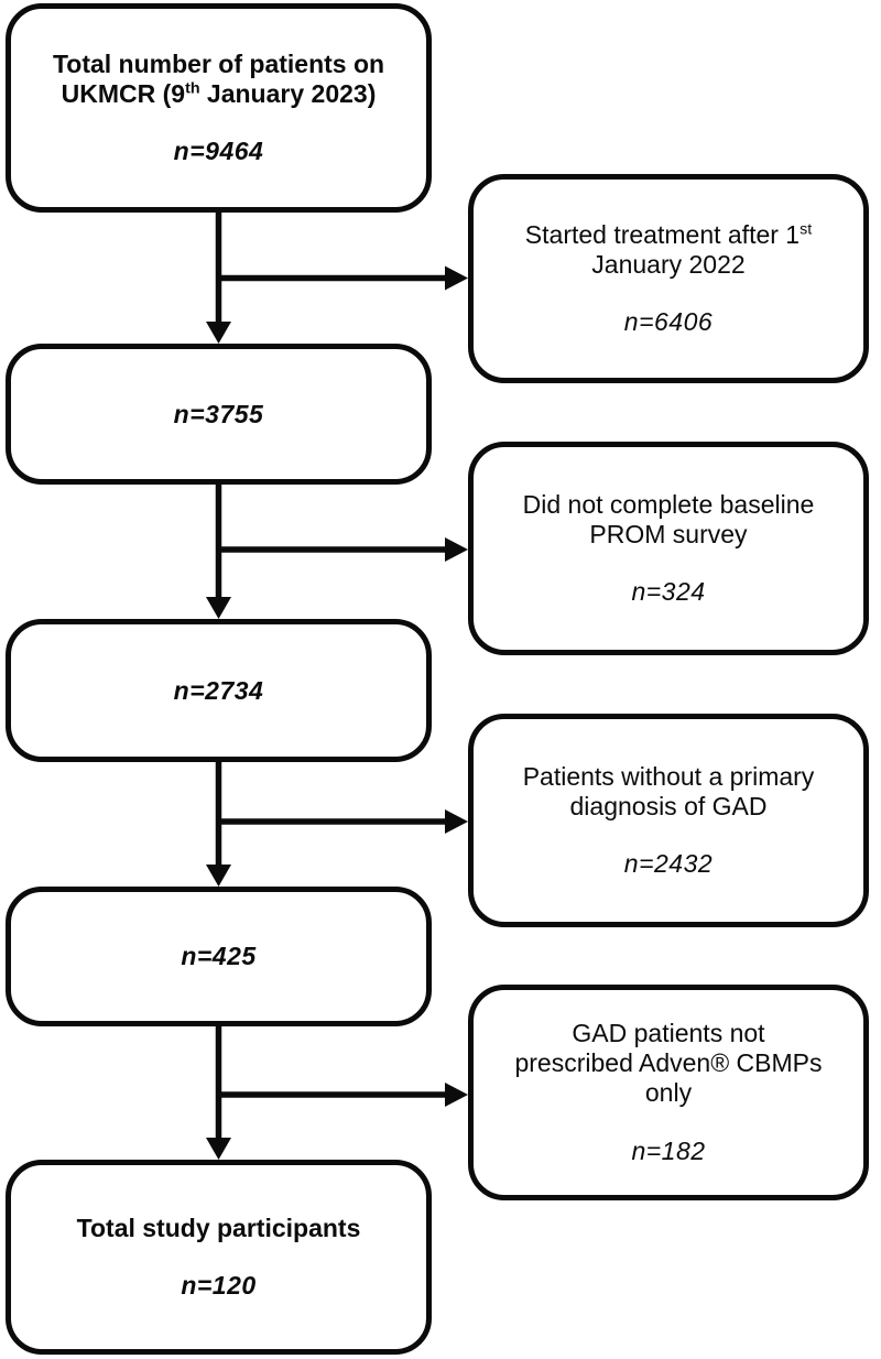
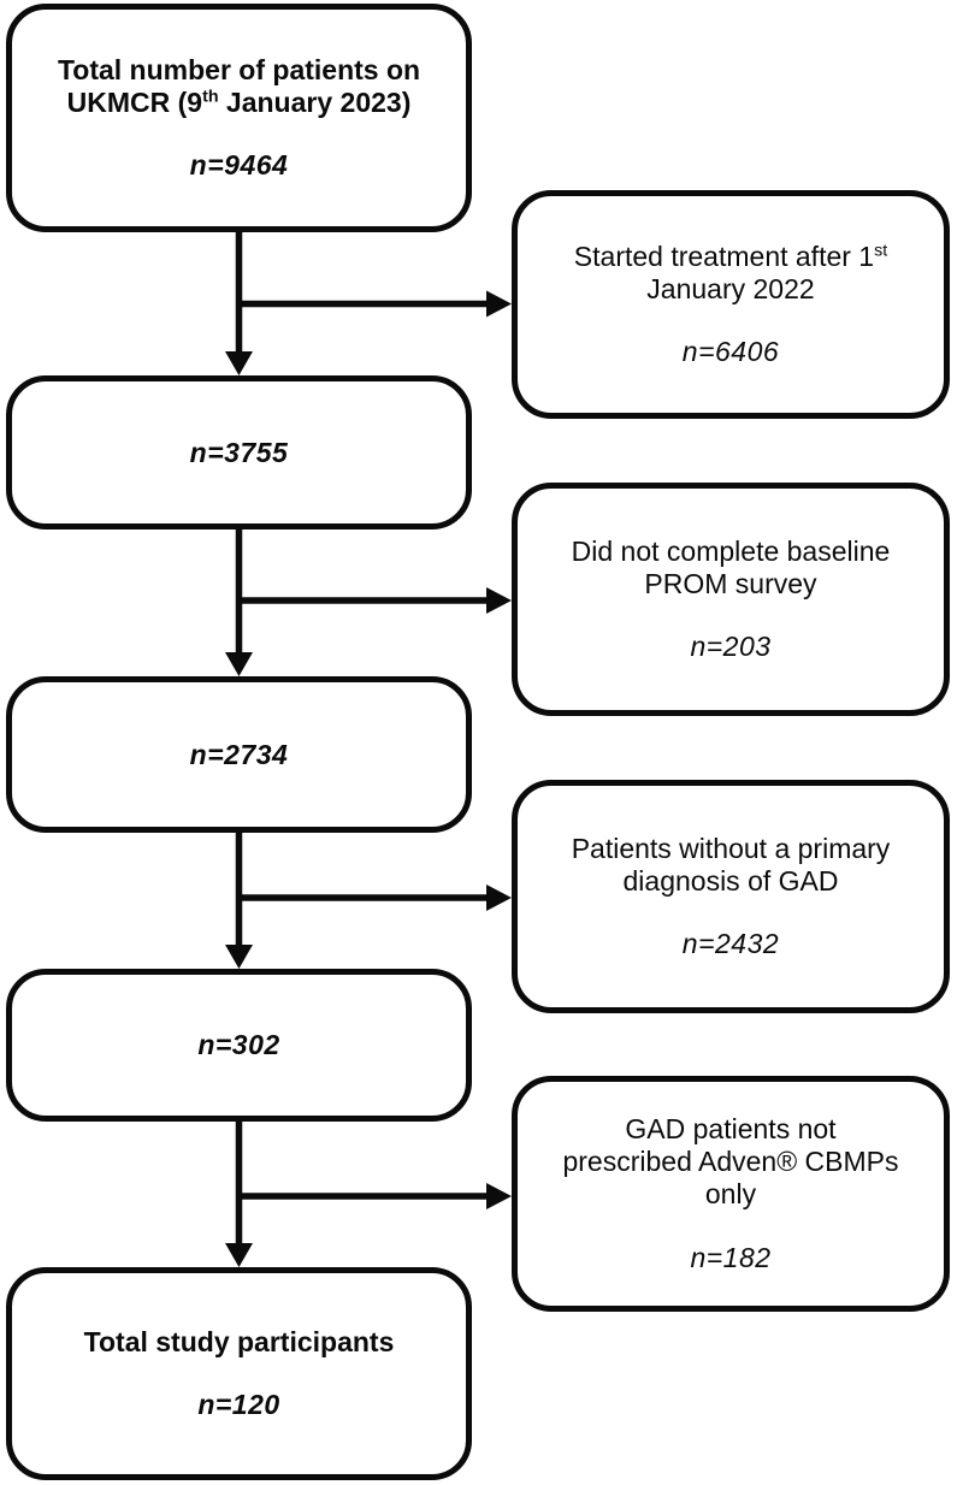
  Total number of patients on
  UKMCR (9th January 2023)
  n=9464
  n=3755
  n=2734
- n=425
+ n=302
  Total study participants
  n=120
  Started treatment after 1st
  January 2022
  n=6406
  Did not complete baseline
  PROM survey
- n=324
+ n=203
  Patients without a primary
  diagnosis of GAD
  n=2432
  GAD patients not
  prescribed Adven® CBMPs
  only
  n=182
